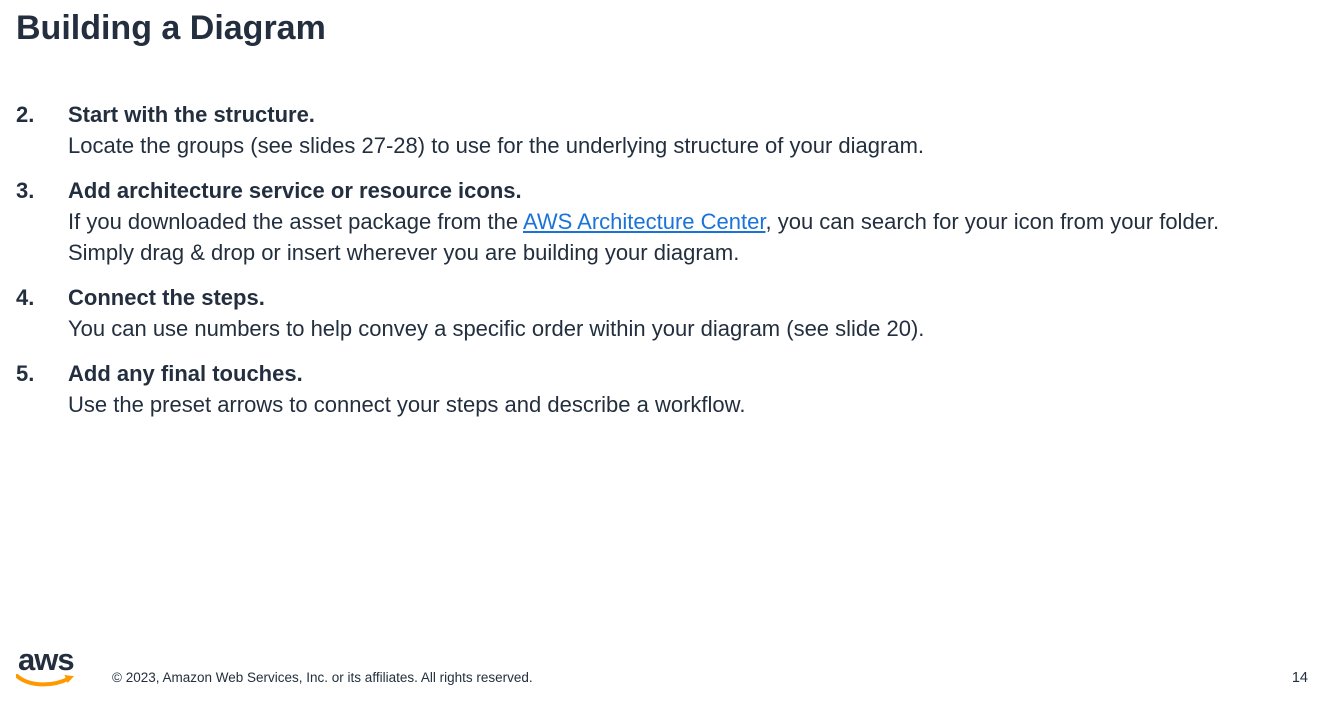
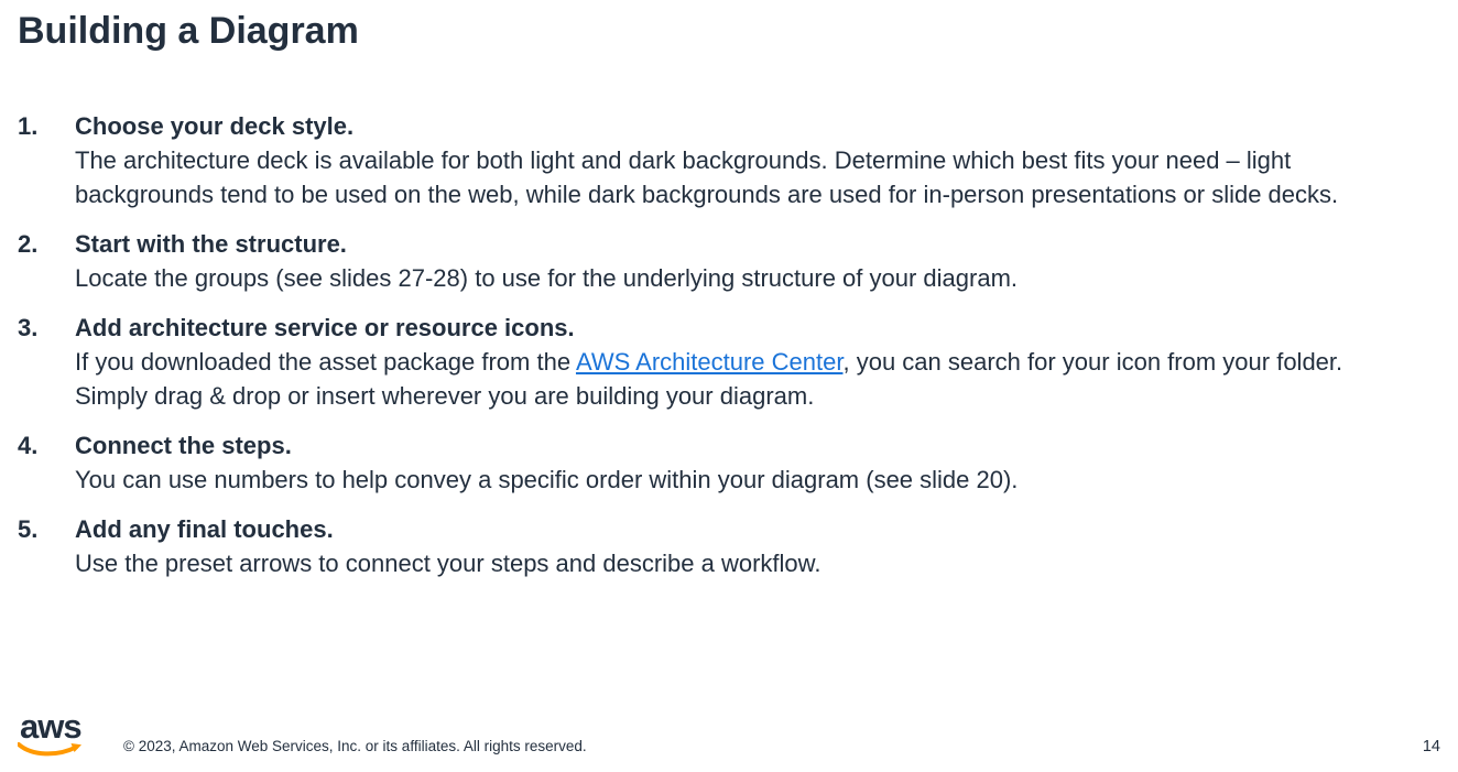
  Building a Diagram
+ 1.
+ Choose your deck style.
+ The architecture deck is available for both light and dark backgrounds. Determine which best fits your need – light backgrounds tend to be used on the web, while dark backgrounds are used for in-person presentations or slide decks.
  2.
  Start with the structure.
  Locate the groups (see slides 27-28) to use for the underlying structure of your diagram.
  3.
  Add architecture service or resource icons.
  If you downloaded the asset package from the AWS Architecture Center, you can search for your icon from your folder. Simply drag & drop or insert wherever you are building your diagram.
  4.
  Connect the steps.
  You can use numbers to help convey a specific order within your diagram (see slide 20).
  5.
  Add any final touches.
  Use the preset arrows to connect your steps and describe a workflow.
  aws
  © 2023, Amazon Web Services, Inc. or its affiliates. All rights reserved.
  14
